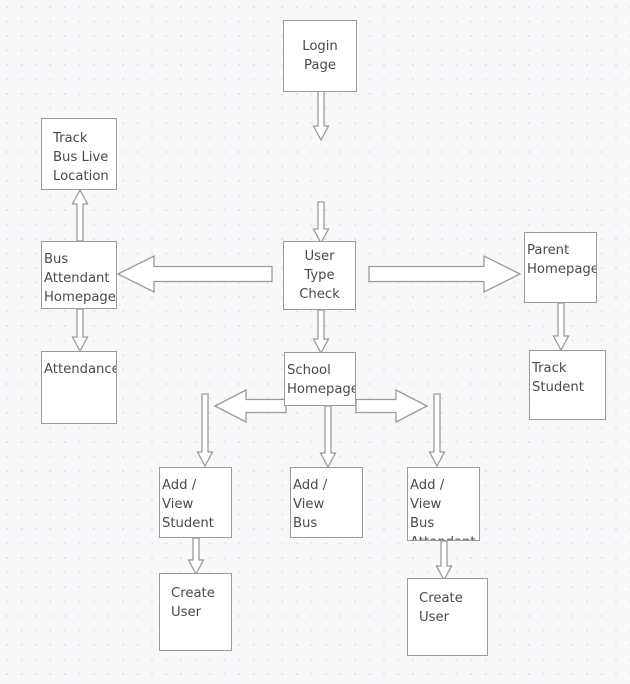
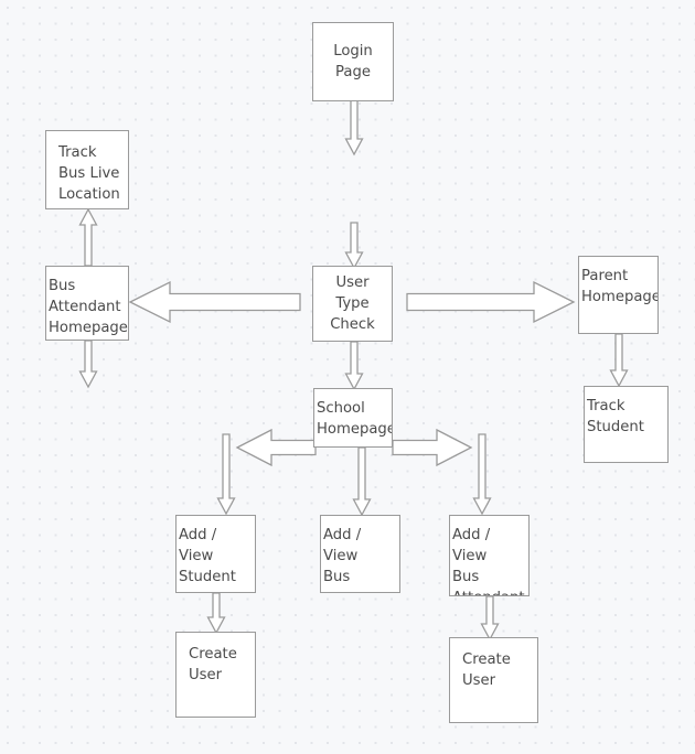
  Login
  Page
  User
  Type
  Check
  Bus
  Attendant
  Homepage
  Track
  Bus Live
  Location
- Attendance
  Parent
  Homepage
  Track
  Student
  School
  Homepage
  Add / View
  Student
  Add / View
  Bus
  Add / View
  Bus
  Create
  User
  Create
  User
